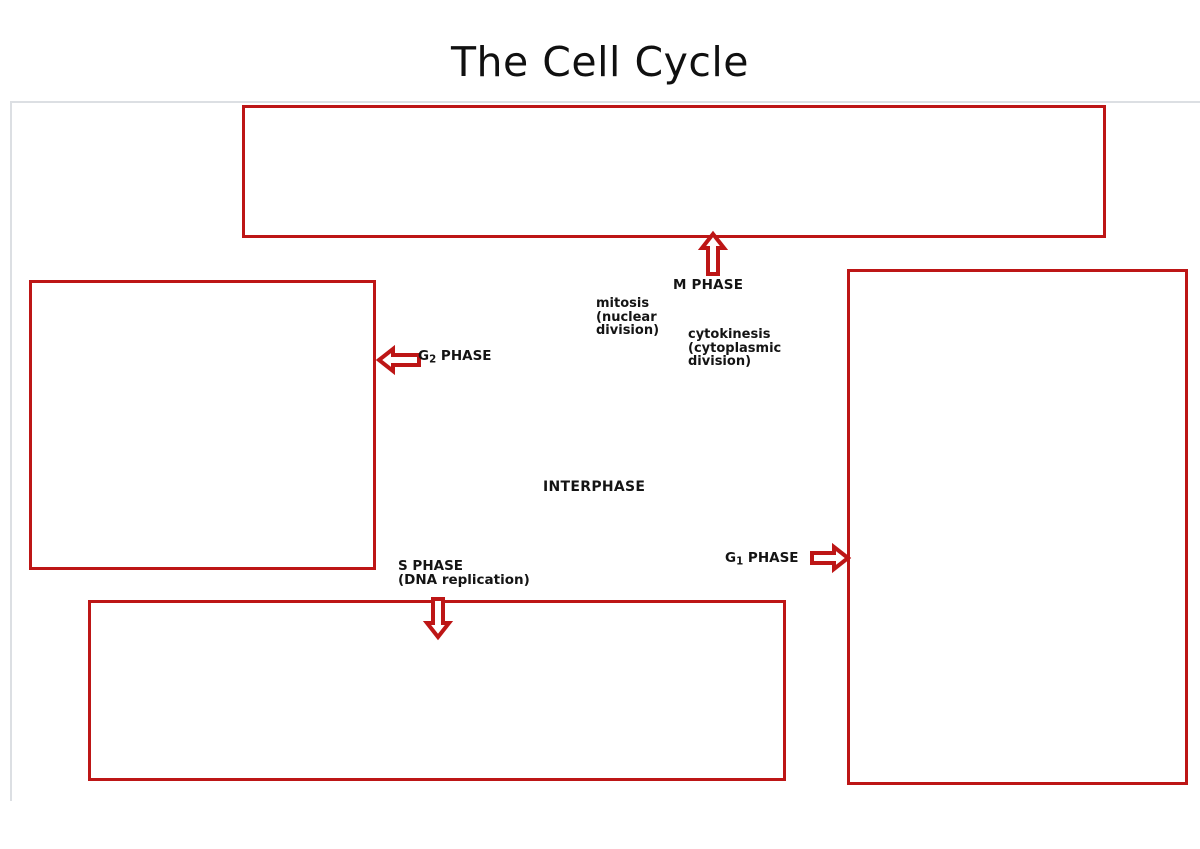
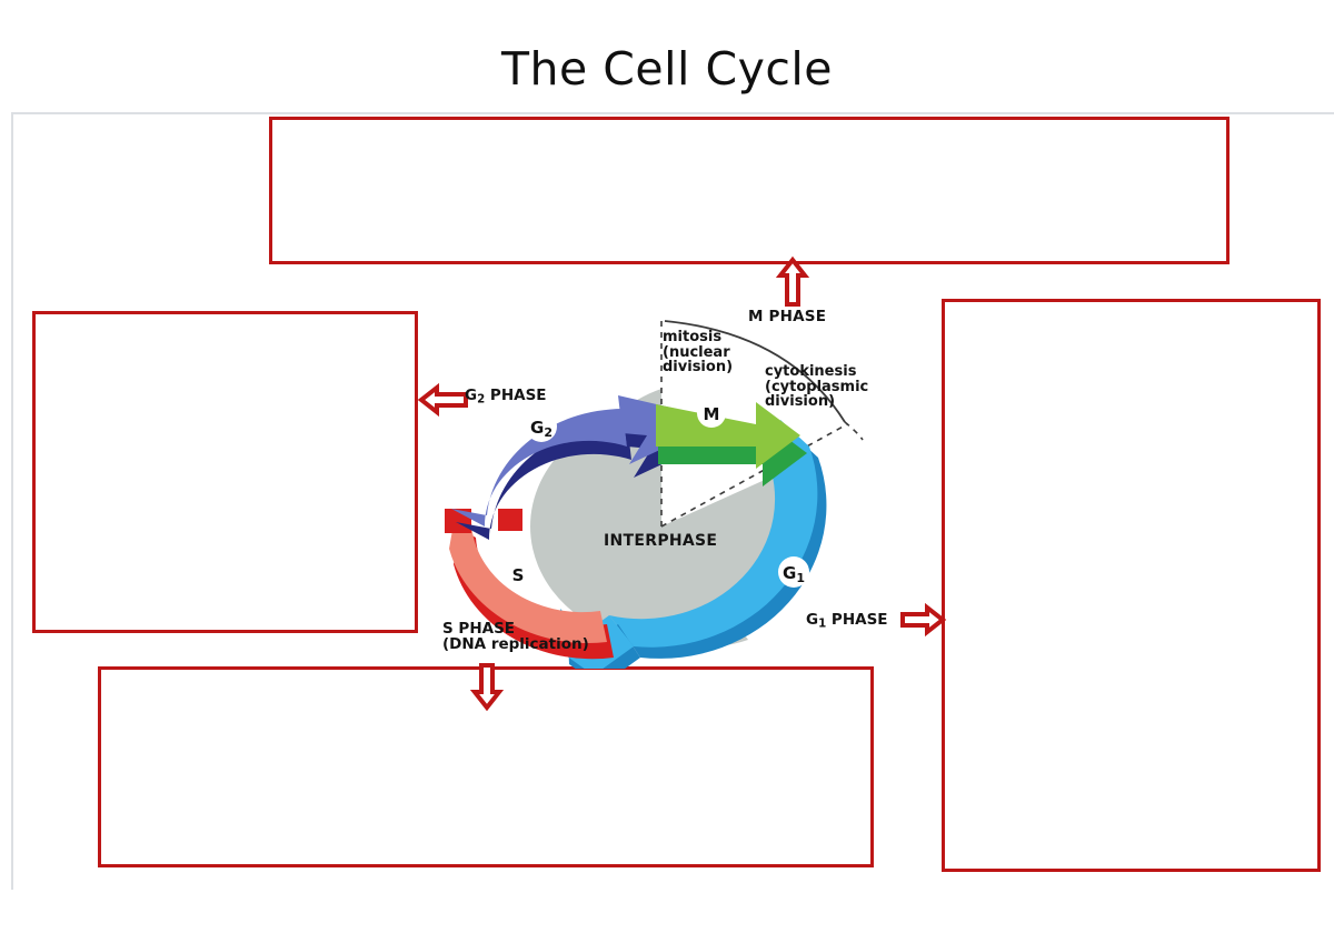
  The Cell Cycle
+ G2
+ M
+ S
+ G1
  M PHASE
  mitosis
  (nuclear
  division)
  cytokinesis
  (cytoplasmic
  division)
  INTERPHASE
  S PHASE
  (DNA replication)
  G2 PHASE
  G1 PHASE
